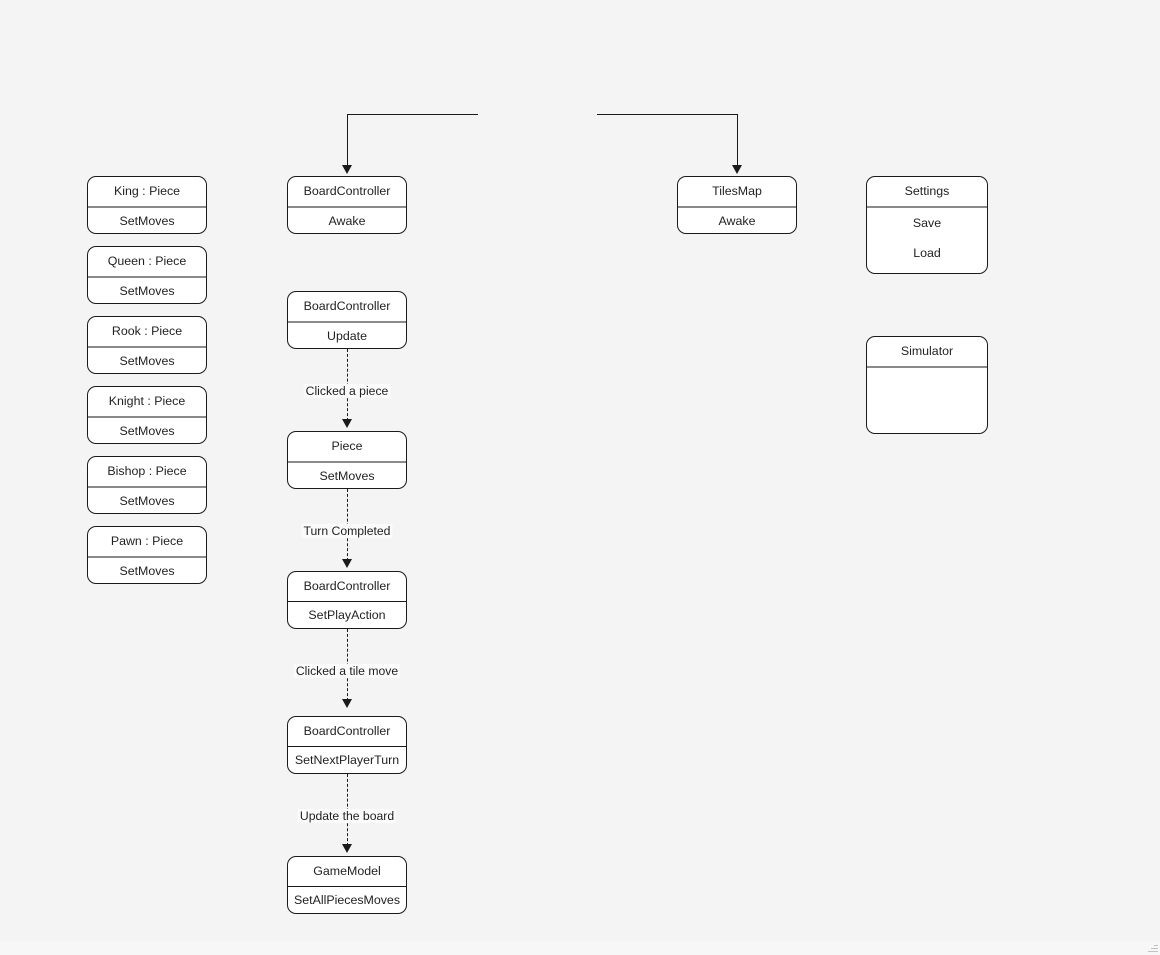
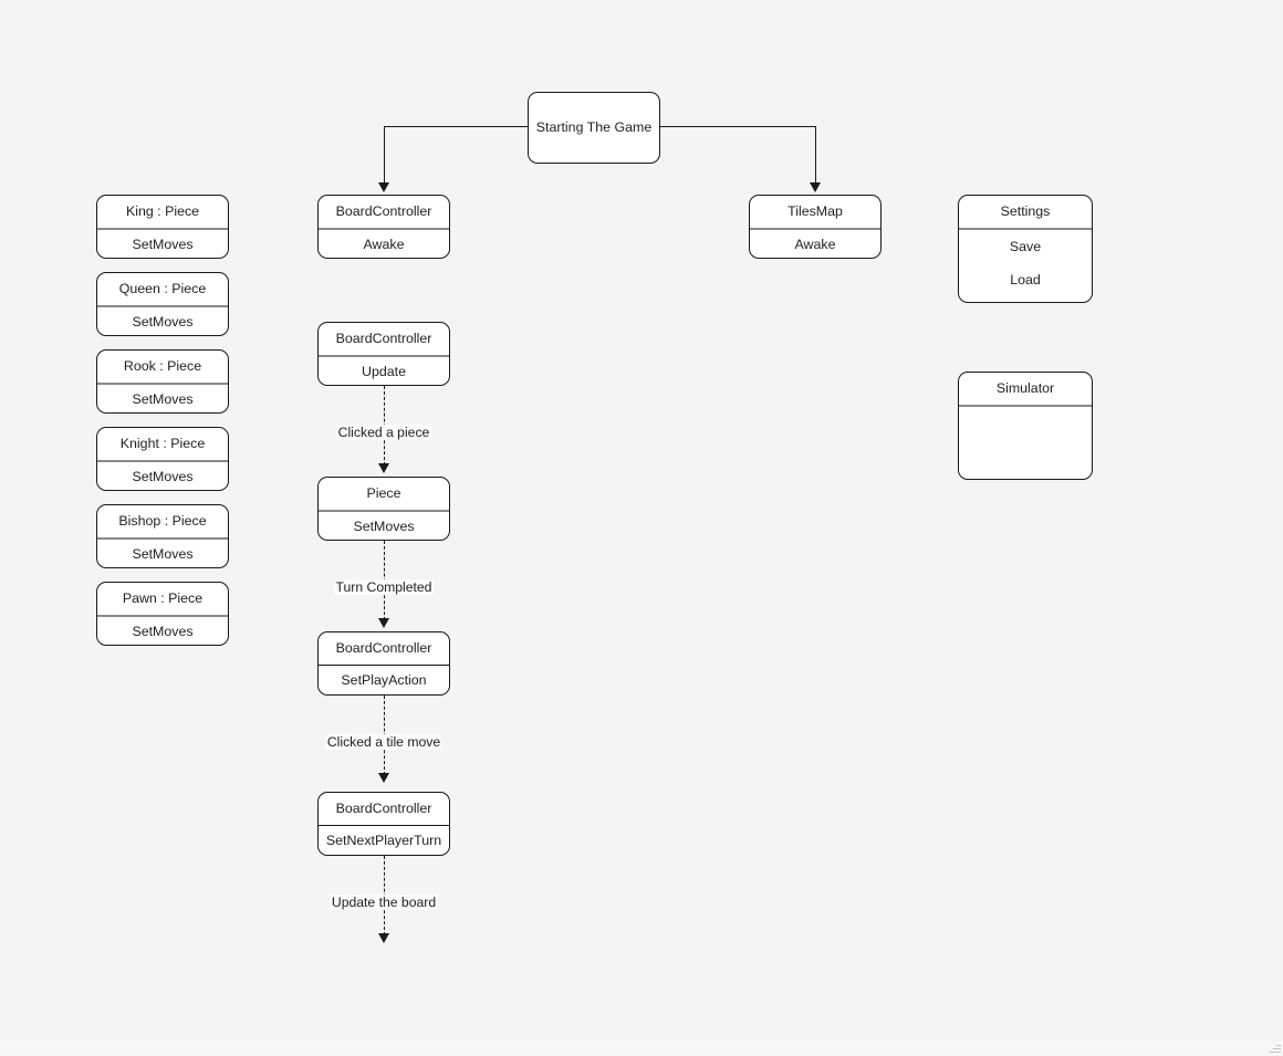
+ Starting The Game
  King : Piece
  SetMoves
  Queen : Piece
  SetMoves
  Rook : Piece
  SetMoves
  Knight : Piece
  SetMoves
  Bishop : Piece
  SetMoves
  Pawn : Piece
  SetMoves
  BoardController
  Awake
  TilesMap
  Awake
  BoardController
  Update
  Clicked a piece
  Piece
  SetMoves
  Turn Completed
  BoardController
  SetPlayAction
  Clicked a tile move
  BoardController
  SetNextPlayerTurn
  Update the board
- GameModel
- SetAllPiecesMoves
  Settings
  Save
  Load
  Simulator
